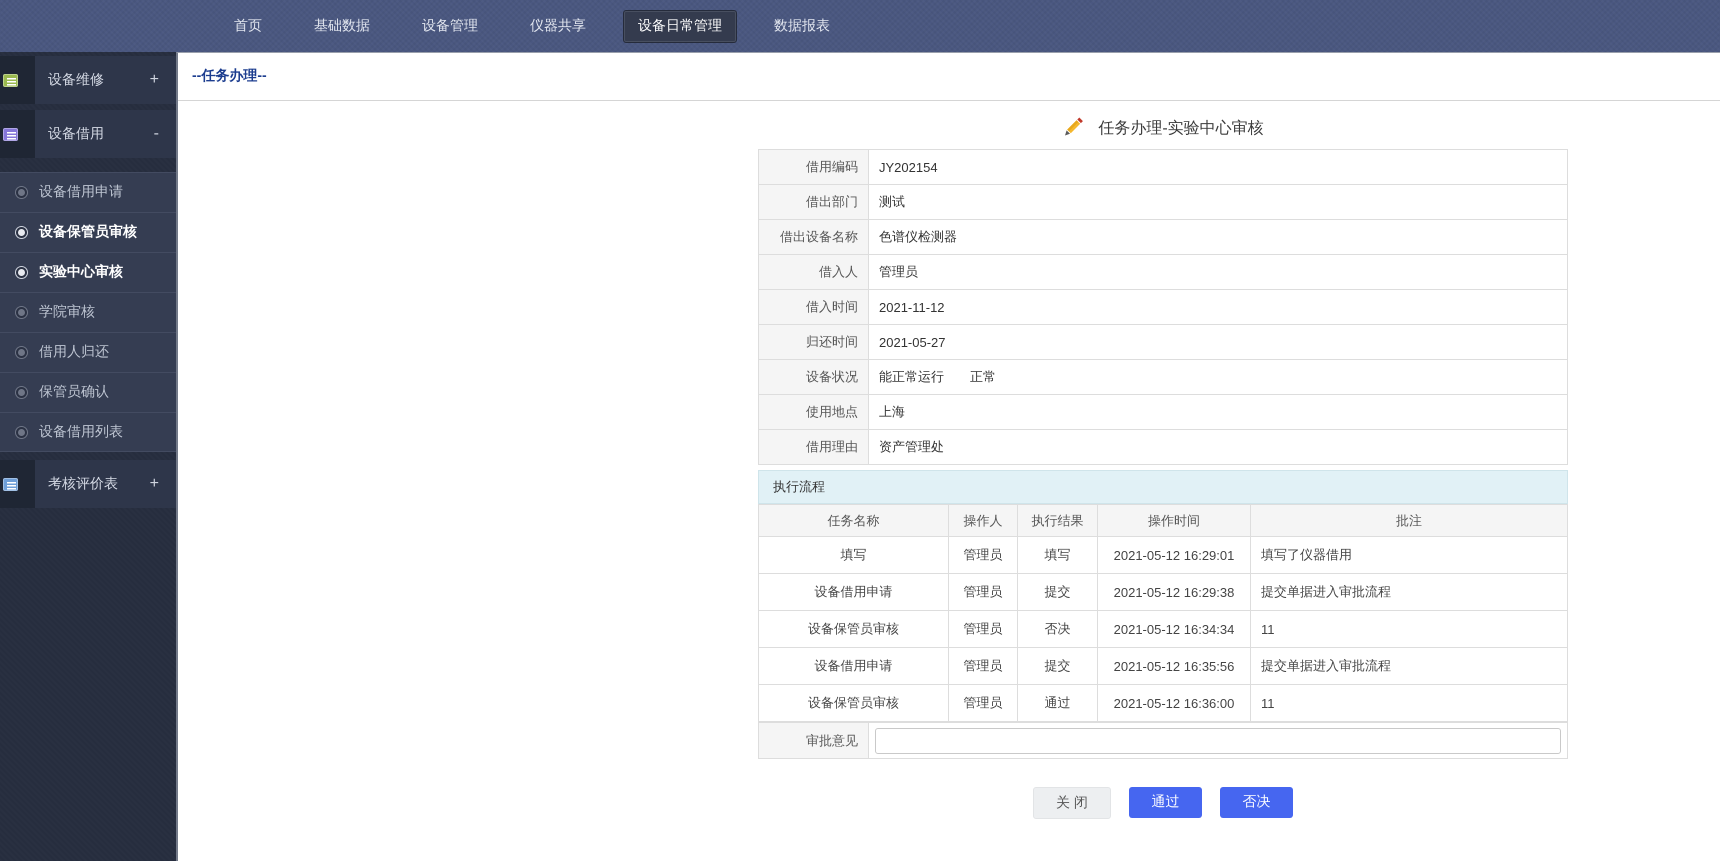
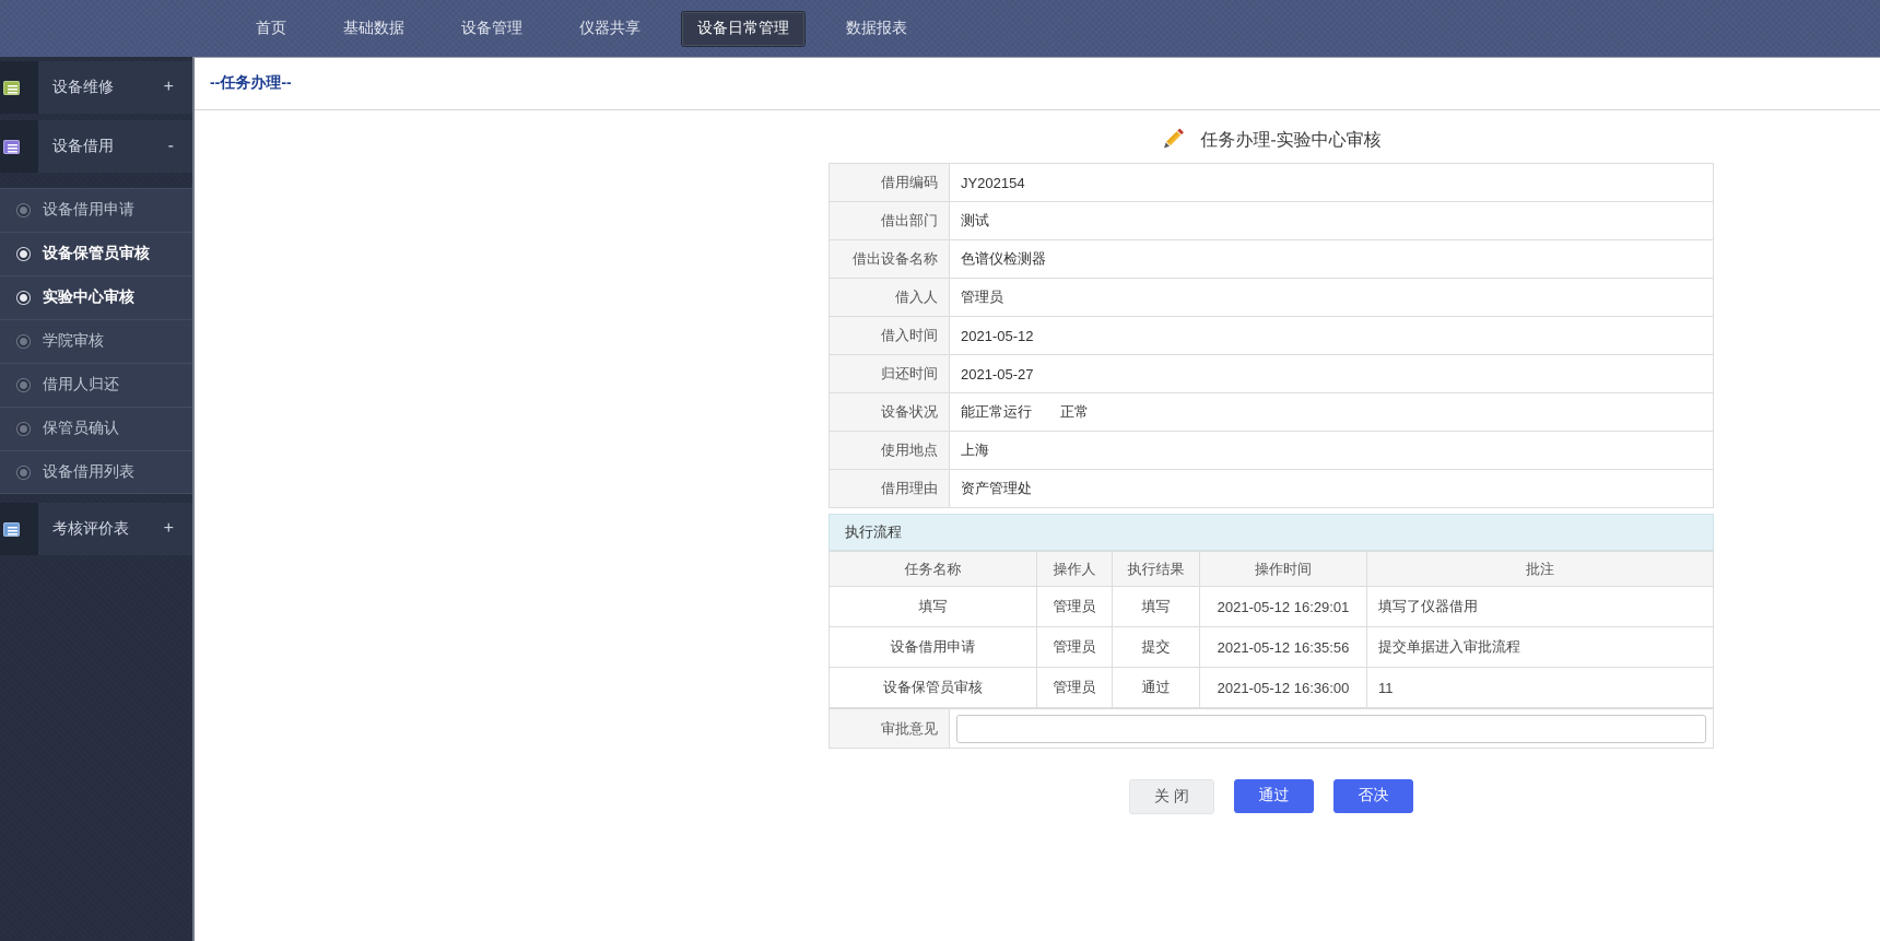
  首页
  基础数据
  设备管理
  仪器共享
  设备日常管理
  数据报表
  设备维修
  +
  设备借用
  -
  设备借用申请
  设备保管员审核
  实验中心审核
  学院审核
  借用人归还
  保管员确认
  设备借用列表
  考核评价表
  +
  --任务办理--
  任务办理-实验中心审核
  借用编码	JY202154
  借出部门	测试
  借出设备名称	色谱仪检测器
  借入人	管理员
- 借入时间	2021-11-12
+ 借入时间	2021-05-12
  归还时间	2021-05-27
  设备状况	能正常运行 正常
  使用地点	上海
  借用理由	资产管理处
  执行流程
  任务名称	操作人	执行结果	操作时间	批注
  填写	管理员	填写	2021-05-12 16:29:01	填写了仪器借用
- 设备借用申请	管理员	提交	2021-05-12 16:29:38	提交单据进入审批流程
- 设备保管员审核	管理员	否决	2021-05-12 16:34:34	11
  设备借用申请	管理员	提交	2021-05-12 16:35:56	提交单据进入审批流程
  设备保管员审核	管理员	通过	2021-05-12 16:36:00	11
  审批意见
  关 闭
  通过
  否决
